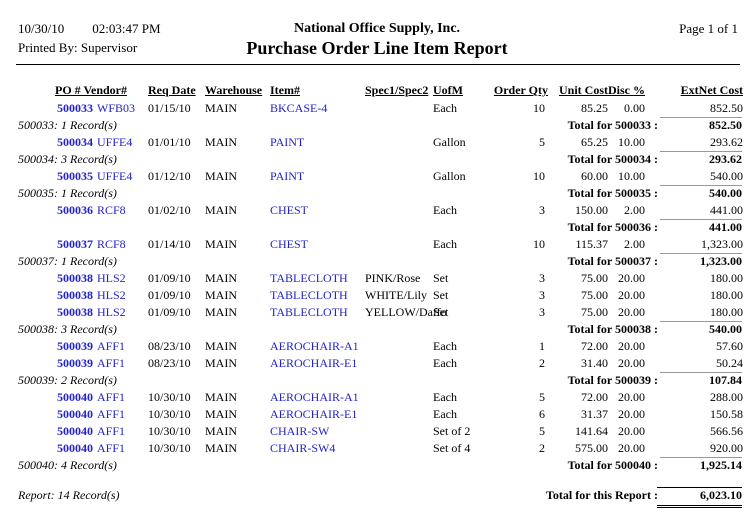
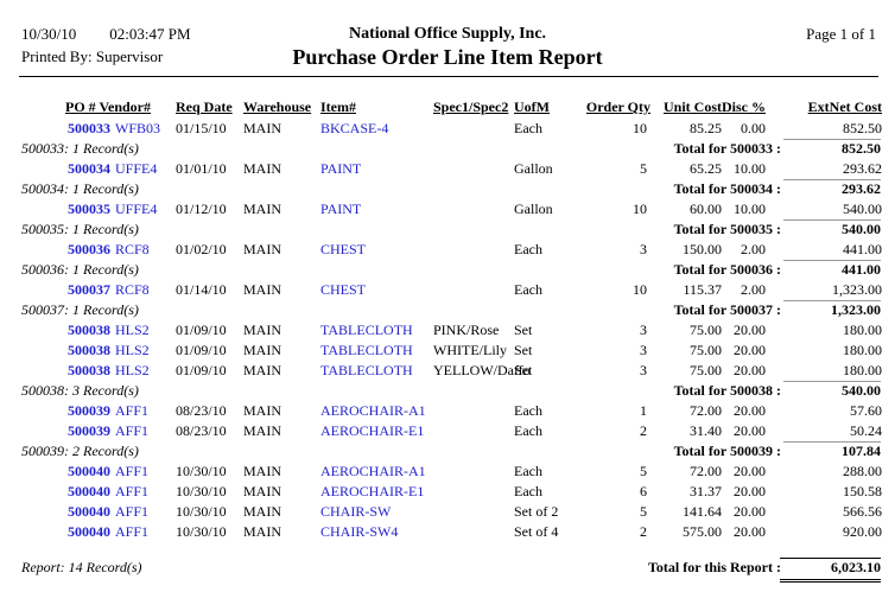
  10/30/10 02:03:47 PM
  Printed By: Supervisor
  National Office Supply, Inc.
  Purchase Order Line Item Report
  Page 1 of 1
  PO # Vendor#
  Req Date
  Warehouse
  Item#
  Spec1/Spec2
  UofM
  Order Qty
  Unit Cost
  Disc %
  ExtNet Cost
  500033
  WFB03
  01/15/10
  MAIN
  BKCASE-4
  Each
  10
  85.25
  0.00
  852.50
  500033: 1 Record(s)
  Total for 500033 :
  852.50
  500034
  UFFE4
  01/01/10
  MAIN
  PAINT
  Gallon
  5
  65.25
  10.00
  293.62
- 500034: 3 Record(s)
+ 500034: 1 Record(s)
  Total for 500034 :
  293.62
  500035
  UFFE4
  01/12/10
  MAIN
  PAINT
  Gallon
  10
  60.00
  10.00
  540.00
  500035: 1 Record(s)
  Total for 500035 :
  540.00
  500036
  RCF8
  01/02/10
  MAIN
  CHEST
  Each
  3
  150.00
  2.00
  441.00
+ 500036: 1 Record(s)
  Total for 500036 :
  441.00
  500037
  RCF8
  01/14/10
  MAIN
  CHEST
  Each
  10
  115.37
  2.00
  1,323.00
  500037: 1 Record(s)
  Total for 500037 :
  1,323.00
  500038
  HLS2
  01/09/10
  MAIN
  TABLECLOTH
  PINK/Rose
  Set
  3
  75.00
  20.00
  180.00
  500038
  HLS2
  01/09/10
  MAIN
  TABLECLOTH
  WHITE/Lily
  Set
  3
  75.00
  20.00
  180.00
  500038
  HLS2
  01/09/10
  MAIN
  TABLECLOTH
  YELLOW/Daffo
  Set
  3
  75.00
  20.00
  180.00
  500038: 3 Record(s)
  Total for 500038 :
  540.00
  500039
  AFF1
  08/23/10
  MAIN
  AEROCHAIR-A1
  Each
  1
  72.00
  20.00
  57.60
  500039
  AFF1
  08/23/10
  MAIN
  AEROCHAIR-E1
  Each
  2
  31.40
  20.00
  50.24
  500039: 2 Record(s)
  Total for 500039 :
  107.84
  500040
  AFF1
  10/30/10
  MAIN
  AEROCHAIR-A1
  Each
  5
  72.00
  20.00
  288.00
  500040
  AFF1
  10/30/10
  MAIN
  AEROCHAIR-E1
  Each
  6
  31.37
  20.00
  150.58
  500040
  AFF1
  10/30/10
  MAIN
  CHAIR-SW
  Set of 2
  5
  141.64
  20.00
  566.56
  500040
  AFF1
  10/30/10
  MAIN
  CHAIR-SW4
  Set of 4
  2
  575.00
  20.00
  920.00
- 500040: 4 Record(s)
- Total for 500040 :
- 1,925.14
  Report: 14 Record(s)
  Total for this Report :
  6,023.10
